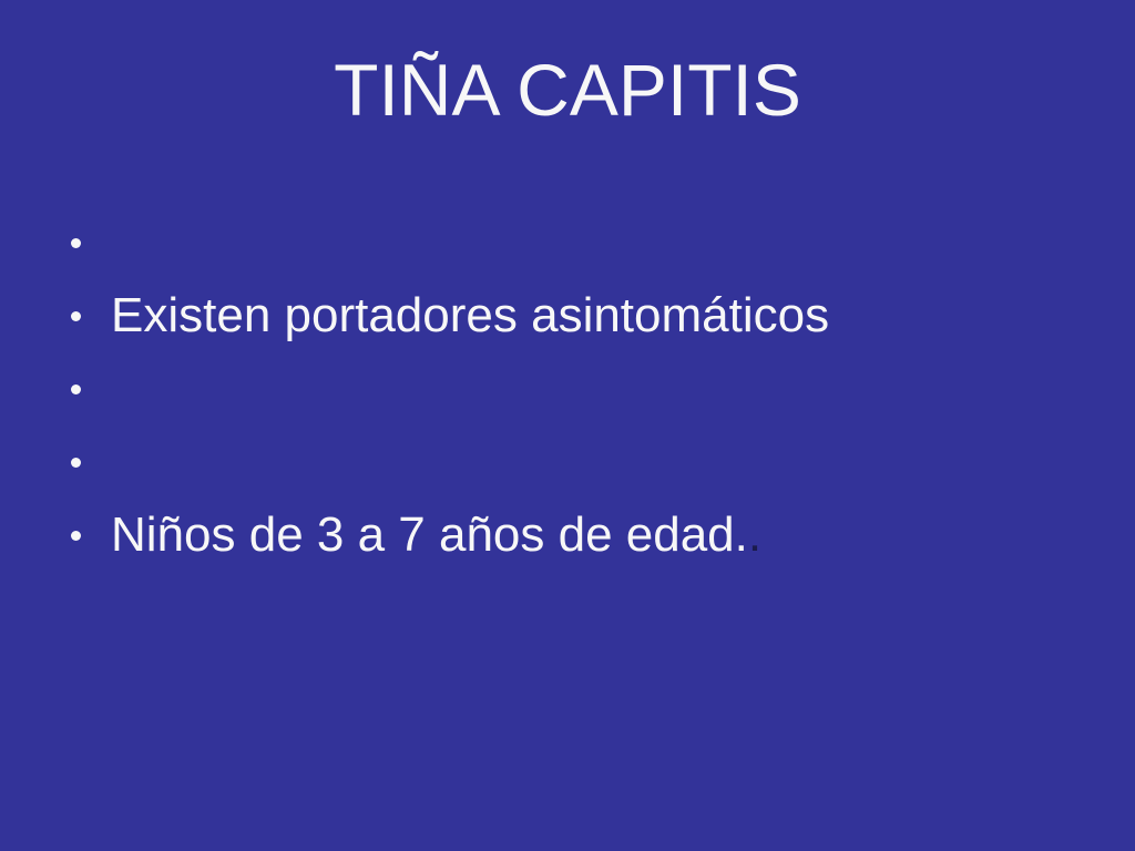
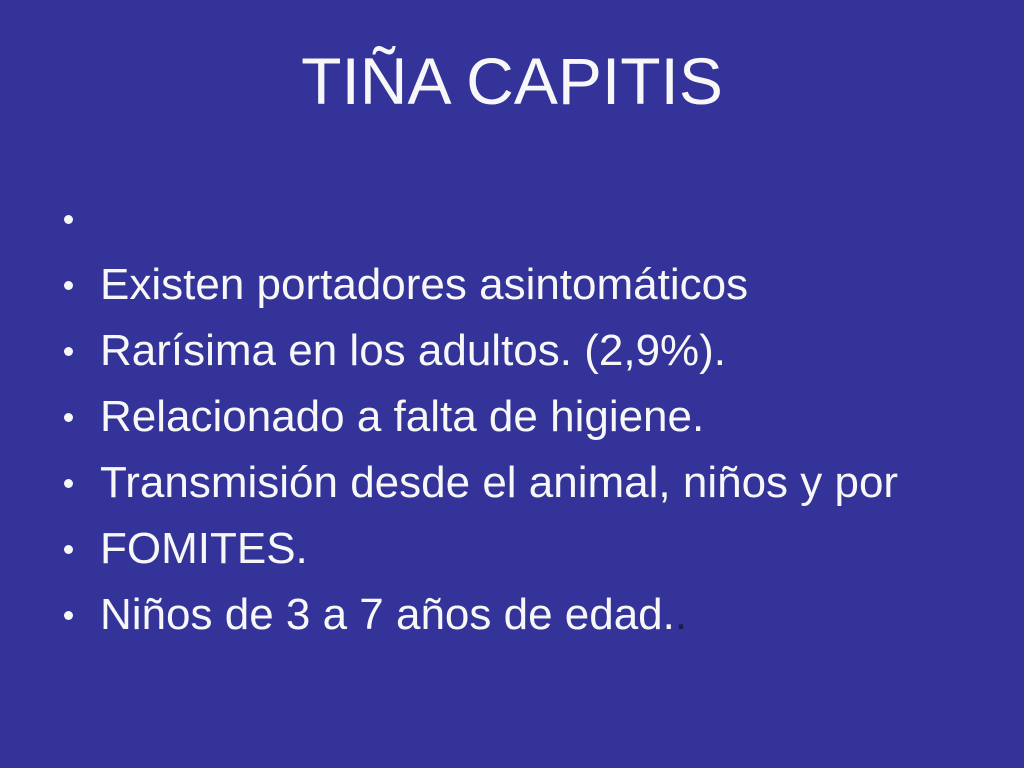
  TIÑA CAPITIS
  Existen portadores asintomáticos
+ Rarísima en los adultos. (2,9%).
+ Relacionado a falta de higiene.
+ Transmisión desde el animal, niños y por
+ FOMITES.
  Niños de 3 a 7 años de edad..
